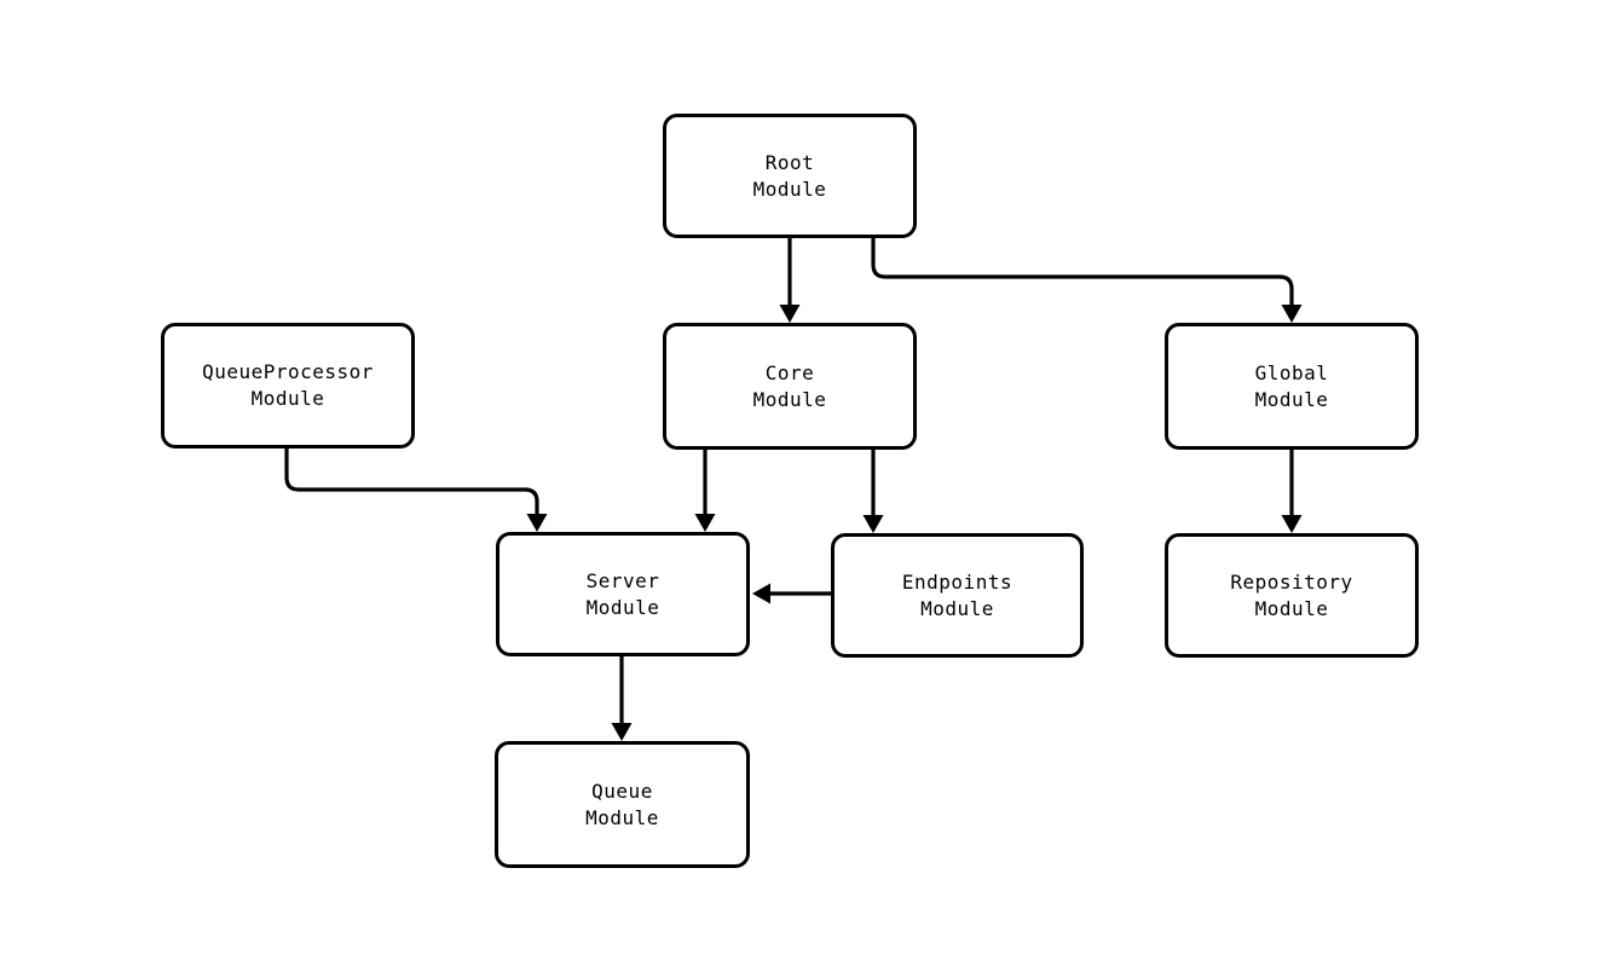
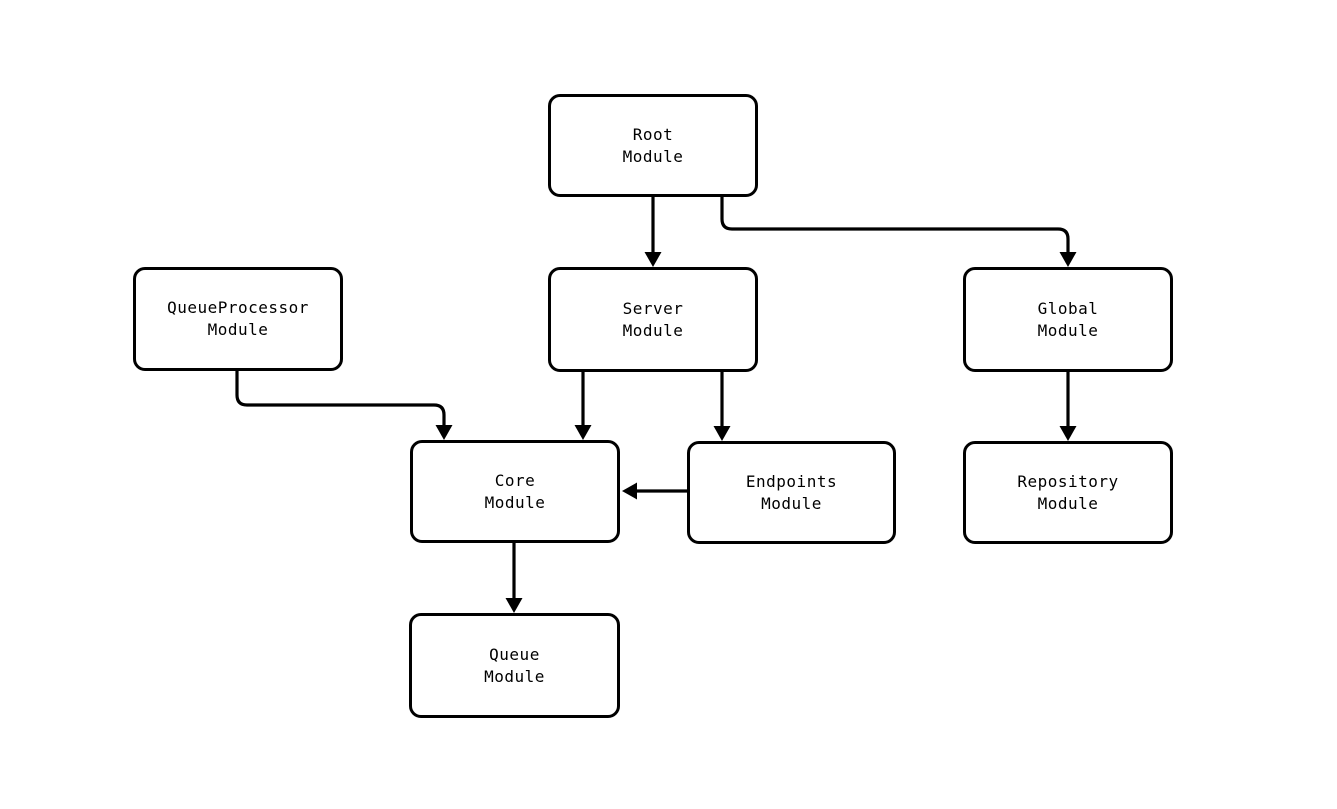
  Root
  Module
  QueueProcessor
  Module
- Core
+ Server
  Module
  Global
  Module
- Server
+ Core
  Module
  Endpoints
  Module
  Repository
  Module
  Queue
  Module
